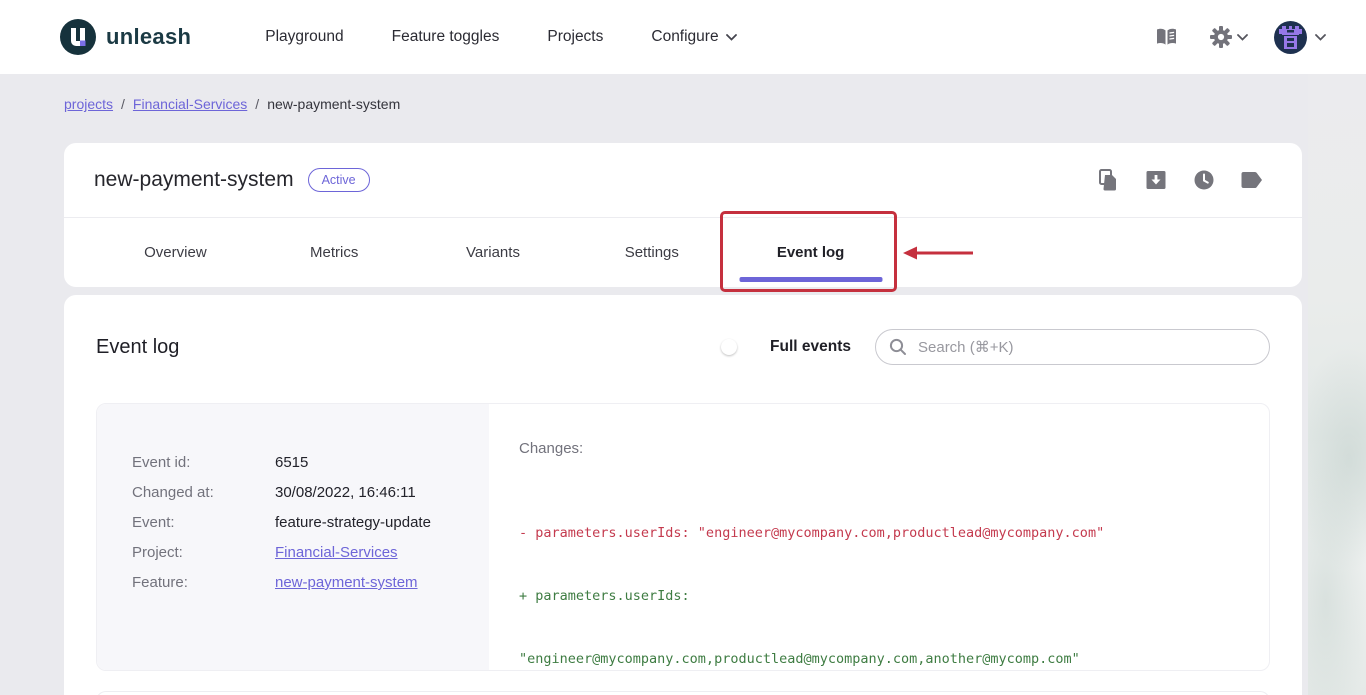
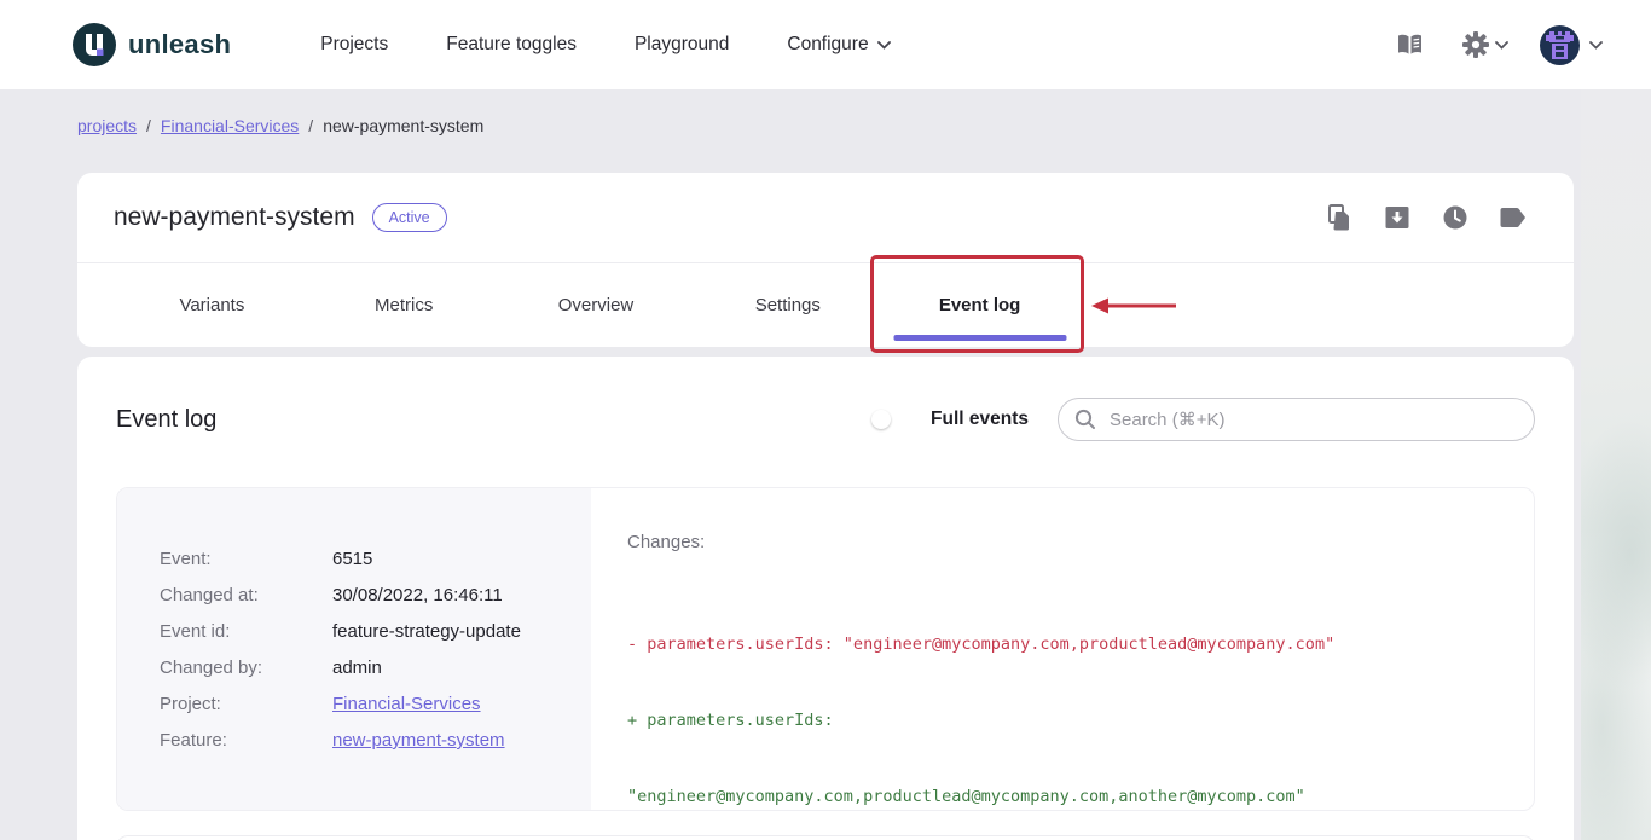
  unleash
- Playground
+ Projects
  Feature toggles
- Projects
+ Playground
  Configure
  projects
  /
  Financial-Services
  /
  new-payment-system
  new-payment-system
  Active
- Overview
+ Variants
  Metrics
- Variants
+ Overview
  Settings
  Event log
  Event log
  Full events
  Search (⌘+K)
- Event id:
+ Event:
  6515
  Changed at:
  30/08/2022, 16:46:11
- Event:
+ Event id:
  feature-strategy-update
+ Changed by:
+ admin
  Project:
  Financial-Services
  Feature:
  new-payment-system
  Changes:
  - parameters.userIds: "engineer@mycompany.com,productlead@mycompany.com"
  + parameters.userIds:
  "engineer@mycompany.com,productlead@mycompany.com,another@mycomp.com"
